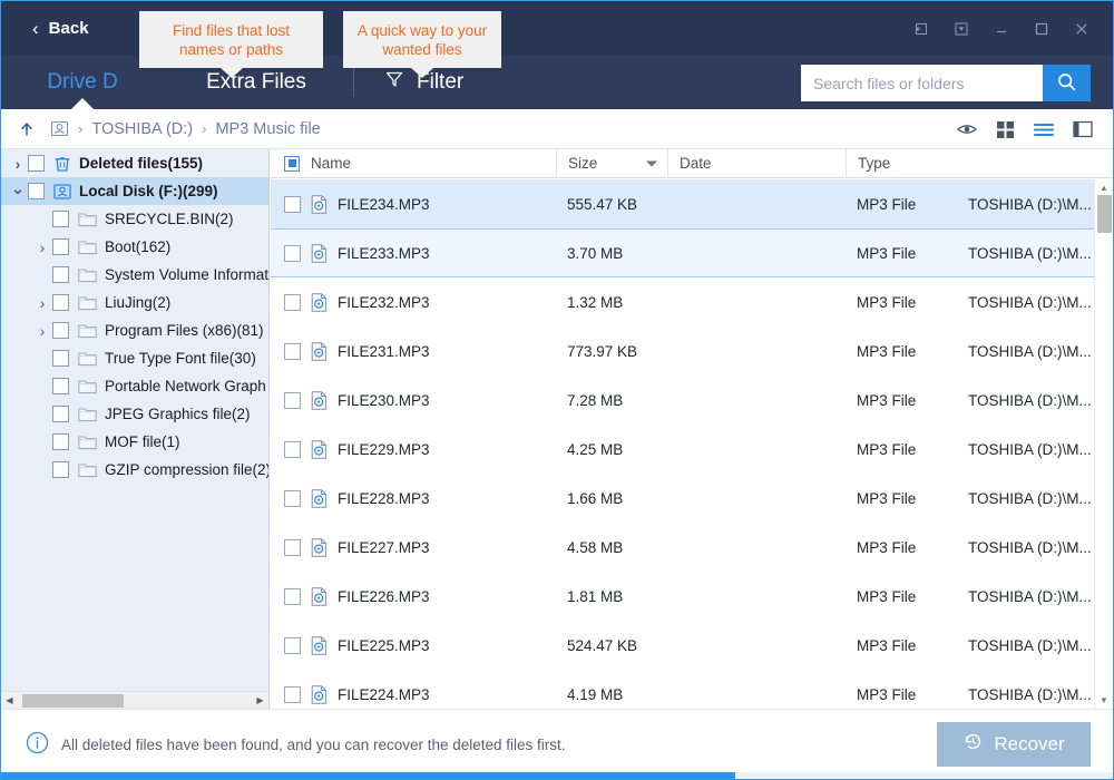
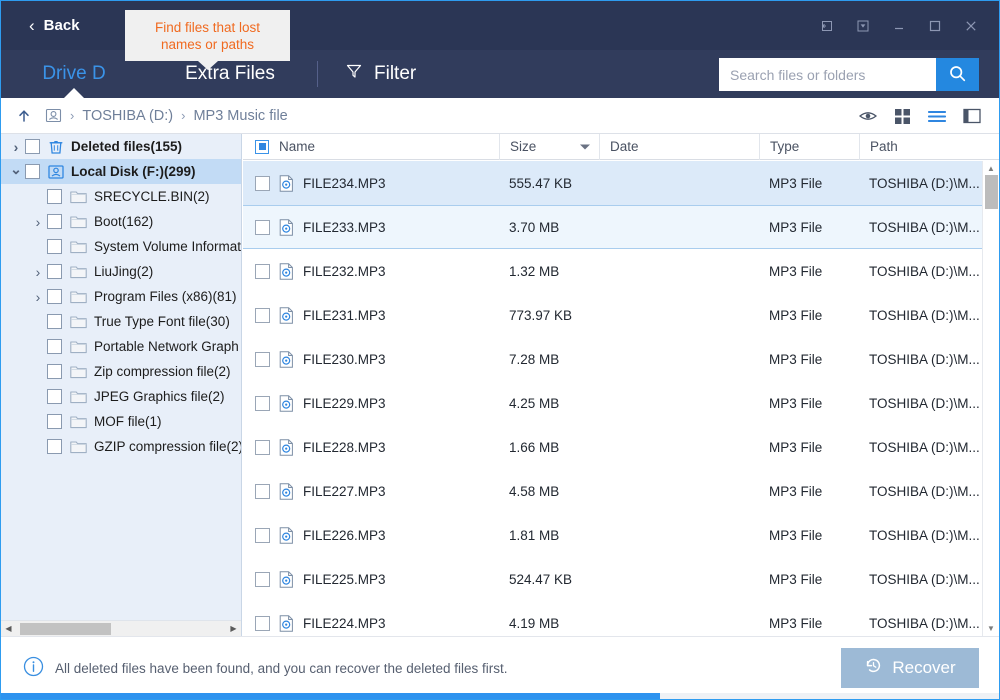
  ‹
  Back
  Drive D
  Extra Files
  Filter
  Search files or folders
  Find files that lost names or paths
- A quick way to your wanted files
  ›
  TOSHIBA (D:)
  ›
  MP3 Music file
  ›
  Deleted files(155)
  ⌄
  Local Disk (F:)(299)
  SRECYCLE.BIN(2)
  ›
  Boot(162)
  System Volume Informat
  ›
  LiuJing(2)
  ›
  Program Files (x86)(81)
  True Type Font file(30)
  Portable Network Graph
+ Zip compression file(2)
  JPEG Graphics file(2)
  MOF file(1)
  GZIP compression file(2)
  ◀
  ▶
  Name
  Size
  Date
  Type
+ Path
  FILE234.MP3
  555.47 KB
  MP3 File
  TOSHIBA (D:)\M...
  FILE233.MP3
  3.70 MB
  MP3 File
  TOSHIBA (D:)\M...
  FILE232.MP3
  1.32 MB
  MP3 File
  TOSHIBA (D:)\M...
  FILE231.MP3
  773.97 KB
  MP3 File
  TOSHIBA (D:)\M...
  FILE230.MP3
  7.28 MB
  MP3 File
  TOSHIBA (D:)\M...
  FILE229.MP3
  4.25 MB
  MP3 File
  TOSHIBA (D:)\M...
  FILE228.MP3
  1.66 MB
  MP3 File
  TOSHIBA (D:)\M...
  FILE227.MP3
  4.58 MB
  MP3 File
  TOSHIBA (D:)\M...
  FILE226.MP3
  1.81 MB
  MP3 File
  TOSHIBA (D:)\M...
  FILE225.MP3
  524.47 KB
  MP3 File
  TOSHIBA (D:)\M...
  FILE224.MP3
  4.19 MB
  MP3 File
  TOSHIBA (D:)\M...
  ▲
  ▼
  All deleted files have been found, and you can recover the deleted files first.
  Recover
